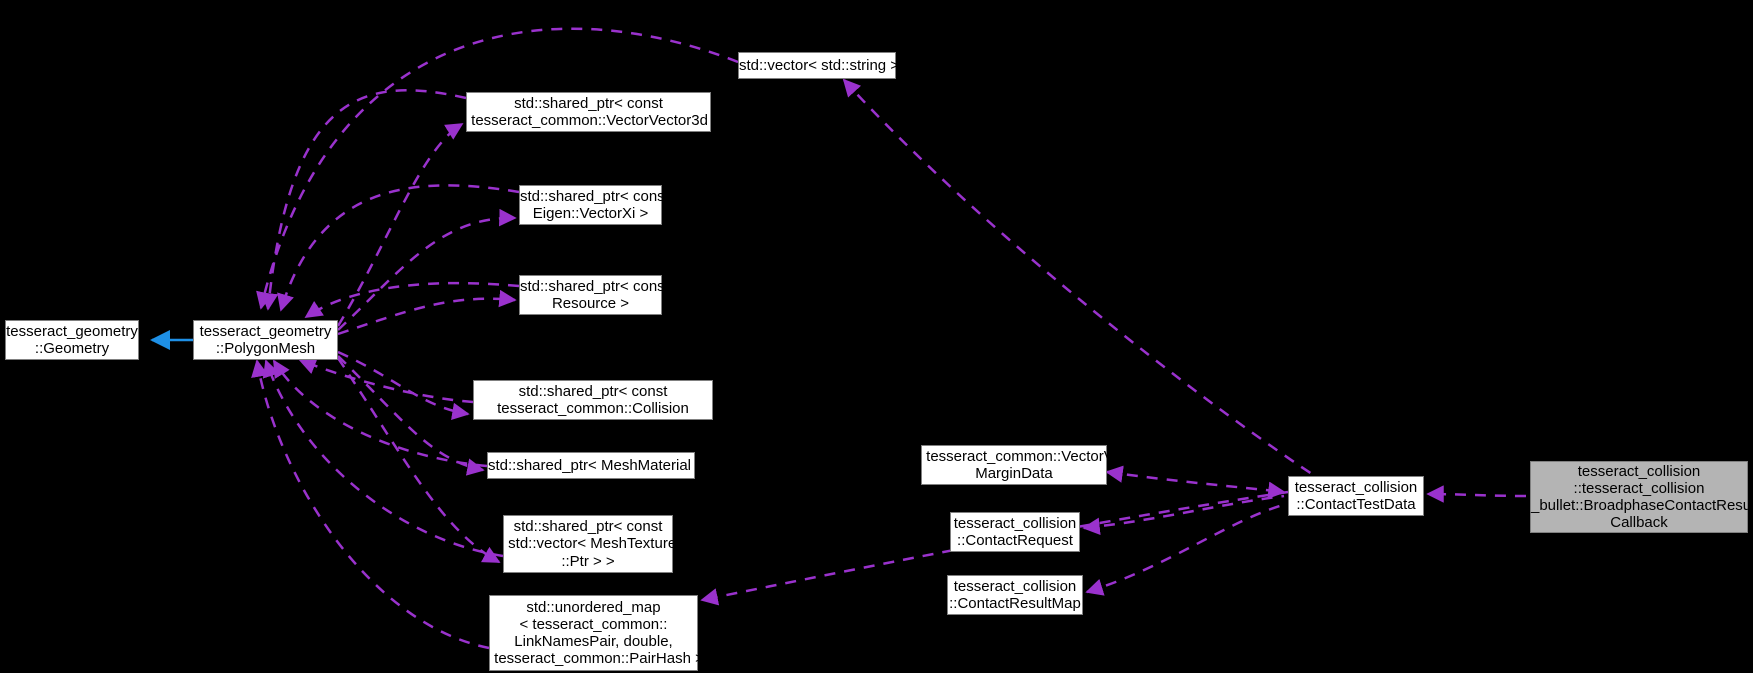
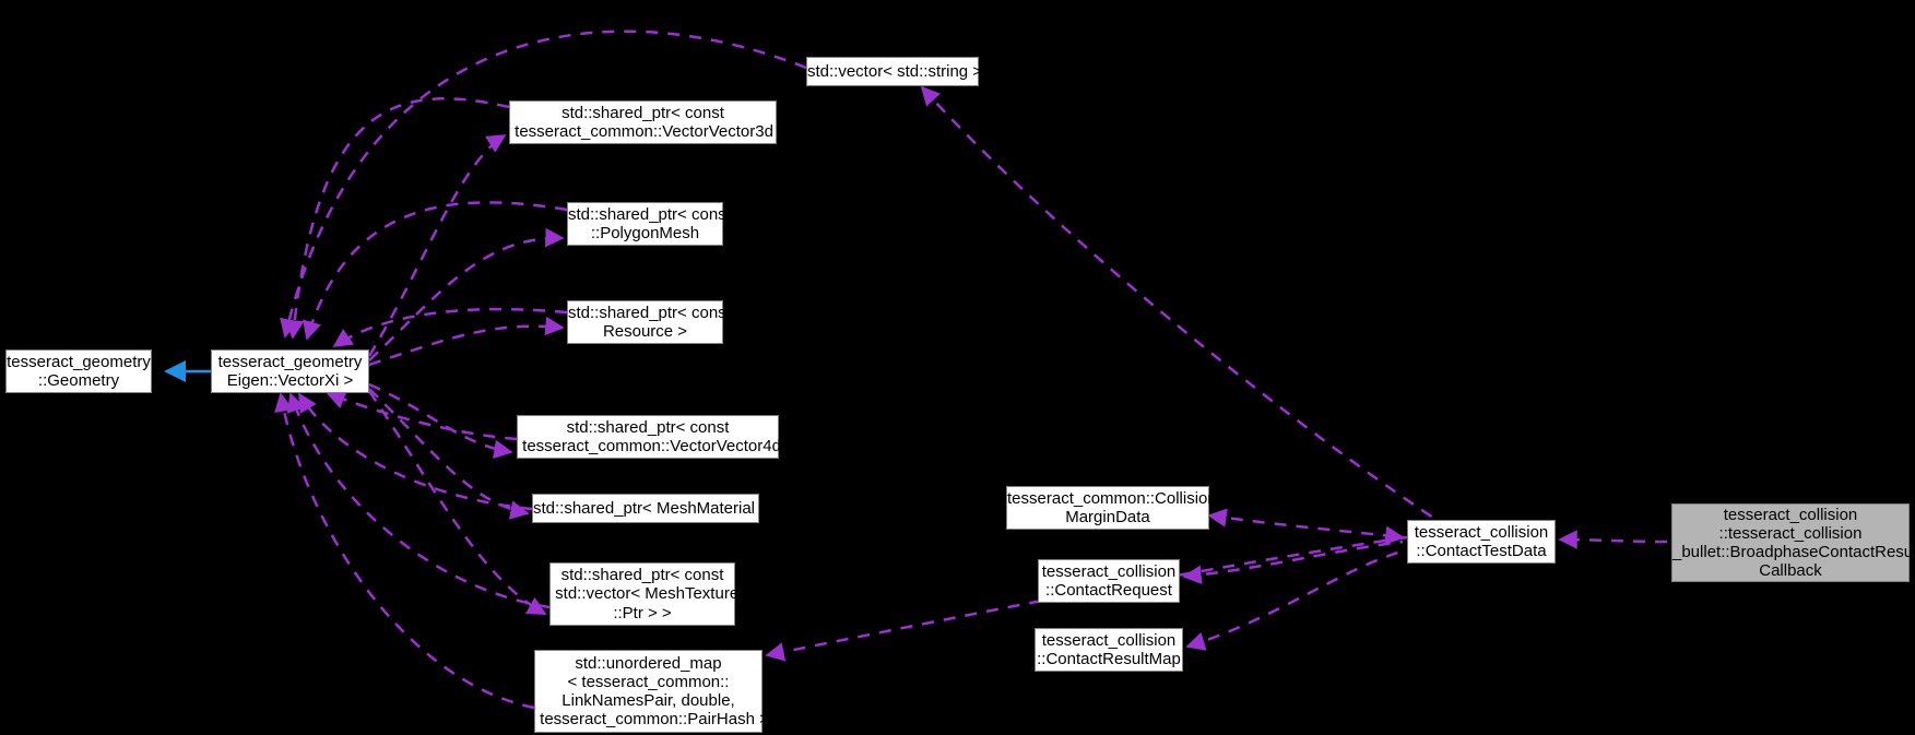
  tesseract_geometry
  ::Geometry
  tesseract_geometry
- ::PolygonMesh
+ Eigen::VectorXi >
  std::vector< std::string >
  std::shared_ptr< const
  tesseract_common::VectorVector3d >
  std::shared_ptr< const
- Eigen::VectorXi >
+ ::PolygonMesh
  std::shared_ptr< const
  Resource >
  std::shared_ptr< const
- tesseract_common::Collision
+ tesseract_common::VectorVector4d >
  std::shared_ptr< MeshMaterial >
  std::shared_ptr< const
  std::vector< MeshTexture
  ::Ptr > >
  std::unordered_map
  < tesseract_common::
  LinkNamesPair, double,
  tesseract_common::PairHash >
- tesseract_common::VectorVector4d >
+ tesseract_common::Collision
  MarginData
  tesseract_collision
  ::ContactRequest
  tesseract_collision
  ::ContactResultMap
  tesseract_collision
  ::ContactTestData
  tesseract_collision
  ::tesseract_collision
  _bullet::BroadphaseContactResu
  Callback
